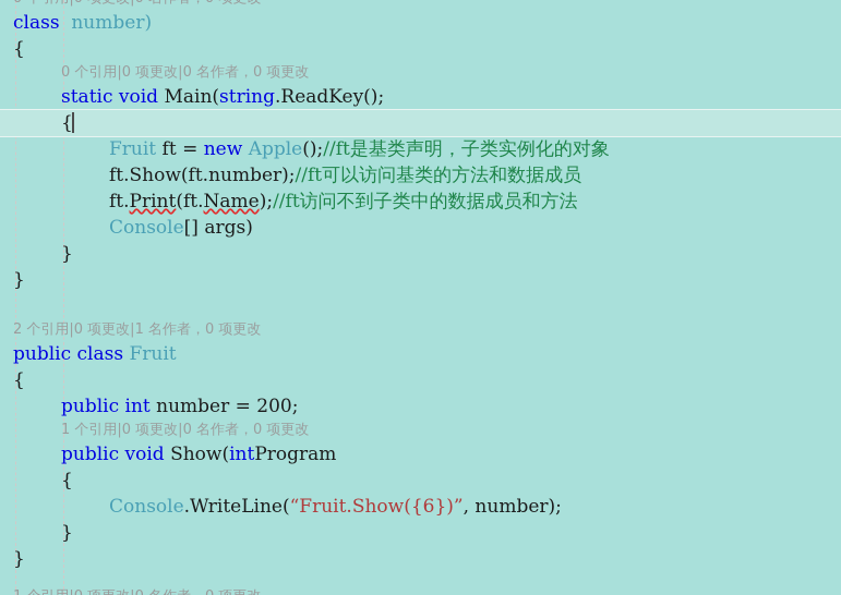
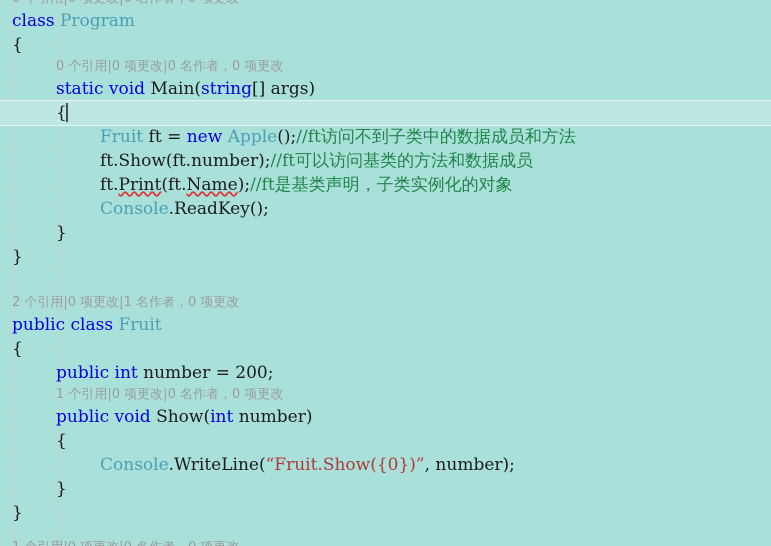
- class number)
+ class Program
  {
  0 个引用|0 项更改|0 名作者，0 项更改
- static void Main(string.ReadKey();
+ static void Main(string[] args)
  {
- Fruit ft = new Apple();//ft是基类声明，子类实例化的对象
+ Fruit ft = new Apple();//ft访问不到子类中的数据成员和方法
  ft.Show(ft.number);//ft可以访问基类的方法和数据成员
- ft.Print(ft.Name);//ft访问不到子类中的数据成员和方法
+ ft.Print(ft.Name);//ft是基类声明，子类实例化的对象
- Console[] args)
+ Console.ReadKey();
  }
  }
  2 个引用|0 项更改|1 名作者，0 项更改
  public class Fruit
  {
  public int number = 200;
  1 个引用|0 项更改|0 名作者，0 项更改
- public void Show(intProgram
+ public void Show(int number)
  {
- Console.WriteLine(“Fruit.Show({6})”, number);
+ Console.WriteLine(“Fruit.Show({0})”, number);
  }
  }
